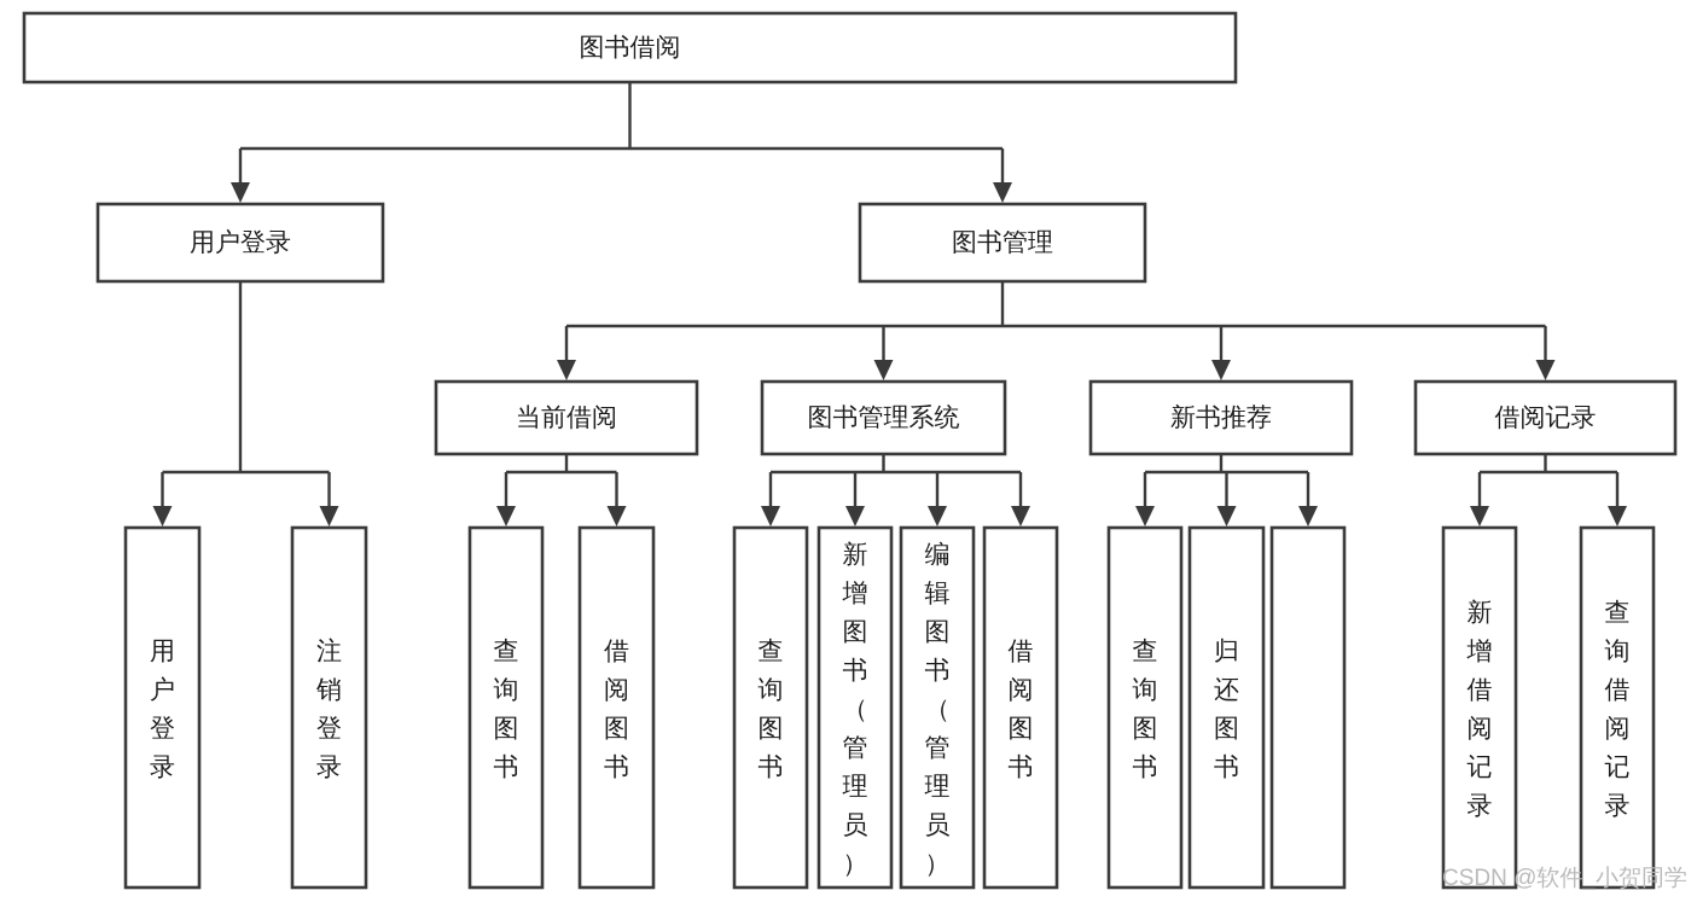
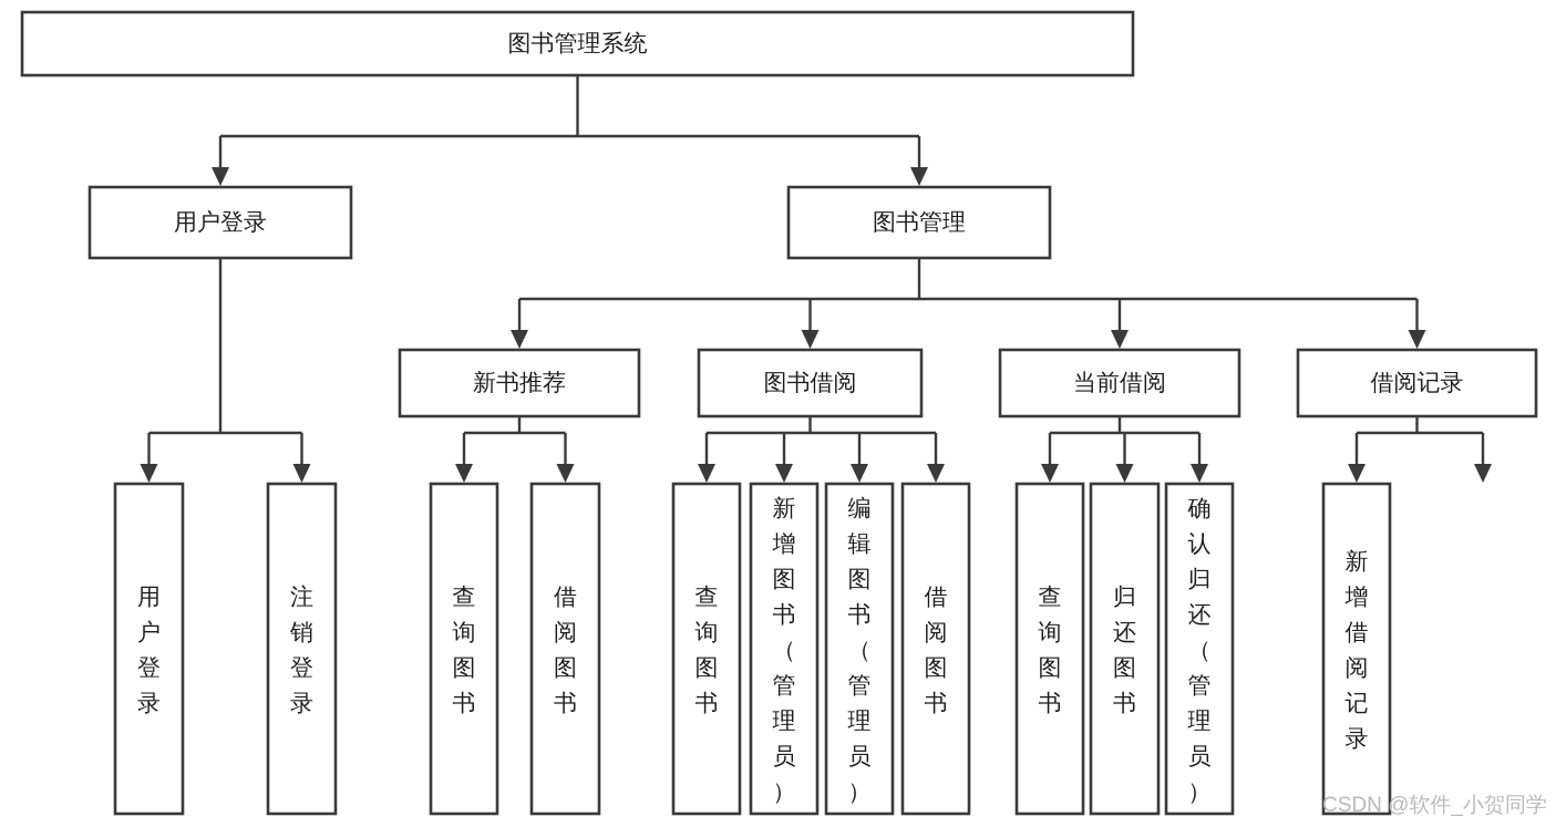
- 图书借阅
+ 图书管理系统
  用户登录
  图书管理
- 当前借阅
+ 新书推荐
- 图书管理系统
+ 图书借阅
- 新书推荐
+ 当前借阅
  借阅记录
  用户登录
  注销登录
  查询图书
  借阅图书
  查询图书
  新增图书（管理员）
  编辑图书（管理员）
  借阅图书
  查询图书
  归还图书
+ 确认归还（管理员）
  新增借阅记录
- 查询借阅记录
  CSDN @软件_小贺同学
